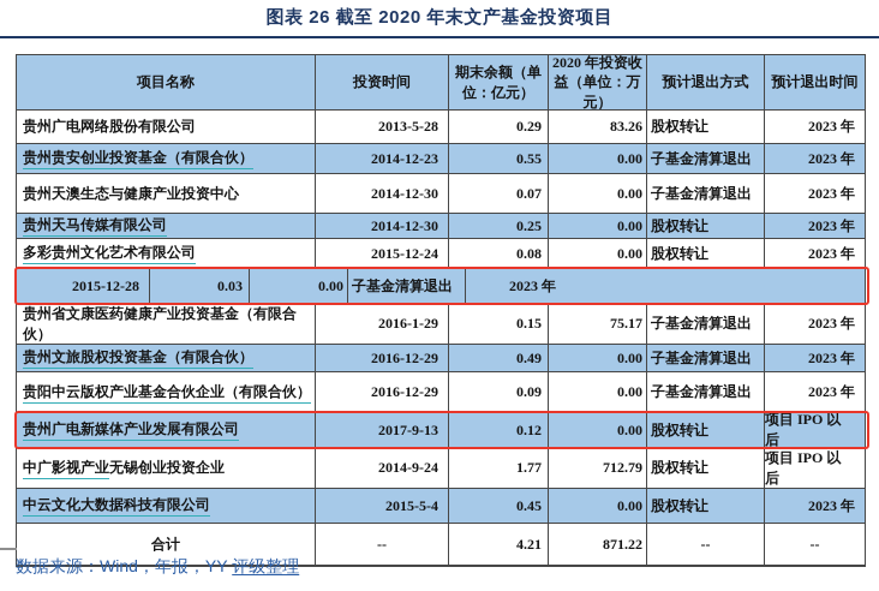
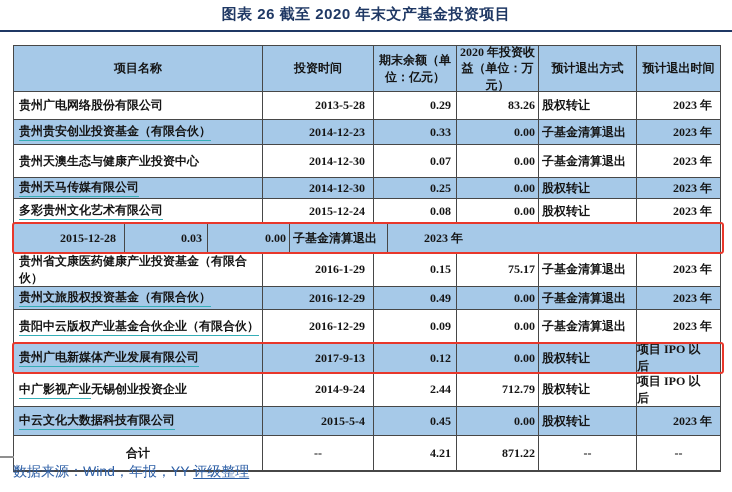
  图表 26 截至 2020 年末文产基金投资项目
  项目名称
  投资时间
  期末余额（单位：亿元）
  2020 年投资收益（单位：万元）
  预计退出方式
  预计退出时间
  贵州广电网络股份有限公司
  2013-5-28
  0.29
  83.26
  股权转让
  2023 年
  贵州贵安创业投资基金（有限合伙）
  2014-12-23
- 0.55
+ 0.33
  0.00
  子基金清算退出
  2023 年
  贵州天澳生态与健康产业投资中心
  2014-12-30
  0.07
  0.00
  子基金清算退出
  2023 年
  贵州天马传媒有限公司
  2014-12-30
  0.25
  0.00
  股权转让
  2023 年
  多彩贵州文化艺术有限公司
  2015-12-24
  0.08
  0.00
  股权转让
  2023 年
  2015-12-28
  0.03
  0.00
  子基金清算退出
  2023 年
  贵州省文康医药健康产业投资基金（有限合伙）
  2016-1-29
  0.15
  75.17
  子基金清算退出
  2023 年
  贵州文旅股权投资基金（有限合伙）
  2016-12-29
  0.49
  0.00
  子基金清算退出
  2023 年
  贵阳中云版权产业基金合伙企业（有限合伙）
  2016-12-29
  0.09
  0.00
  子基金清算退出
  2023 年
  贵州广电新媒体产业发展有限公司
  2017-9-13
  0.12
  0.00
  股权转让
  项目 IPO 以后
  中广影视产业
  无锡创业投资企业
  2014-9-24
- 1.77
+ 2.44
  712.79
  股权转让
  项目 IPO 以后
  中云文化大数据科技有限公司
  2015-5-4
  0.45
  0.00
  股权转让
  2023 年
  合计
  --
  4.21
  871.22
  --
  --
  数据来源：Wind，年报，YY 评级整理
